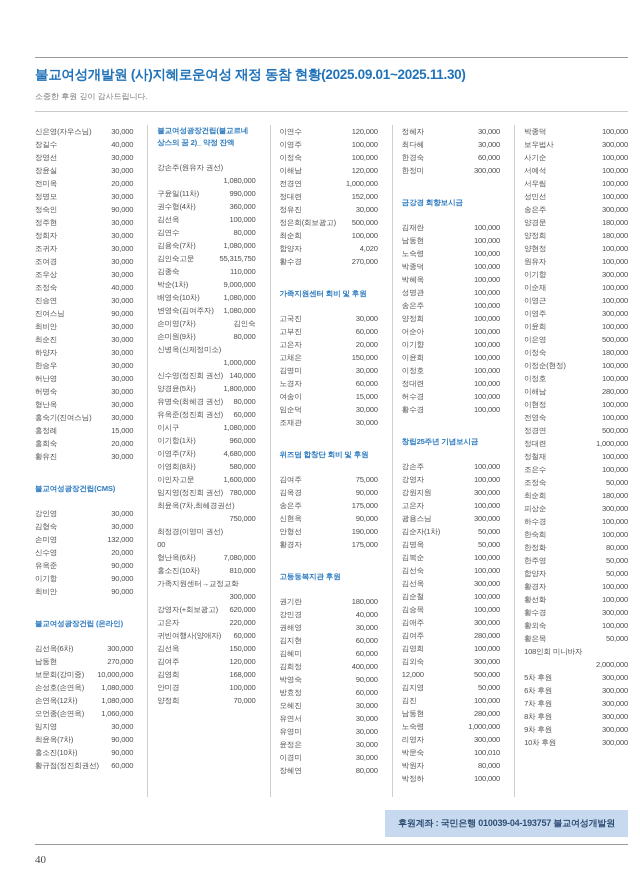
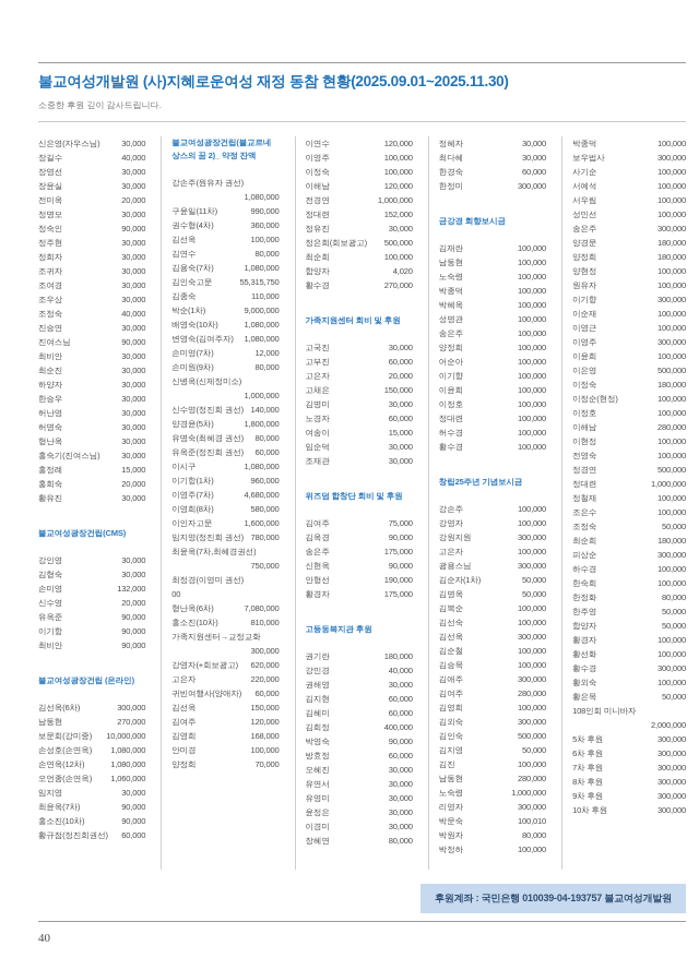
  불교여성개발원 (사)지혜로운여성 재정 동참 현황(2025.09.01~2025.11.30)
  소중한 후원 깊이 감사드립니다.
  신은영(자우스님)
  30,000
  장길수
  40,000
  장영선
  30,000
  장윤실
  30,000
  전미옥
  20,000
  정명모
  30,000
  정숙인
  90,000
  정주현
  30,000
  정희자
  30,000
  조귀자
  30,000
  조여경
  30,000
  조우상
  30,000
  조정숙
  40,000
  진승연
  30,000
  진여스님
  90,000
  최비안
  30,000
  최순진
  30,000
  하양자
  30,000
  한승우
  30,000
  허난영
  30,000
  허명숙
  30,000
  형난옥
  30,000
  홍숙기(진여스님)
  30,000
  홍정례
  15,000
  홍희숙
  20,000
  황유진
  30,000
  불교여성광장건립(CMS)
  강인영
  30,000
  김형숙
  30,000
  손미영
  132,000
  신수영
  20,000
  유옥준
  90,000
  이기항
  90,000
  최비안
  90,000
  불교여성광장건립 (온라인)
  김선옥(6차)
  300,000
  남동현
  270,000
  보문회(강미중)
  10,000,000
  손성호(손연옥)
  1,080,000
  손연옥(12차)
  1,080,000
  오언종(손연옥)
  1,060,000
  임지영
  30,000
  최윤옥(7차)
  90,000
  홍소진(10차)
  90,000
  황규점(정진희권선)
  60,000
  불교여성광장건립(불교르네상스의 꿈 2)_ 약정 잔액
  강손주(원유자 권선)
  1,080,000
  구윤일(11차)
  990,000
  권수형(4차)
  360,000
  김선옥
  100,000
  김연수
  80,000
  김용숙(7차)
  1,080,000
  김인숙고문
  55,315,750
  김종숙
  110,000
  박순(1차)
  9,000,000
  배영숙(10차)
  1,080,000
  변영숙(김여주자)
  1,080,000
  손미영(7차)
- 김인숙
+ 12,000
  손미원(9차)
  80,000
  신병옥(신제정미소)
  1,000,000
  신수영(정진희 권선)
  140,000
  양경윤(5차)
  1,800,000
  유명숙(최혜경 권선)
  80,000
  유옥준(정진희 권선)
  60,000
  이시구
  1,080,000
  이기항(1차)
  960,000
  이영주(7차)
  4,680,000
  이영희(8차)
  580,000
  이인자고문
  1,600,000
  임지영(정진희 권선)
  780,000
  최윤옥(7차,최혜경권선)
  750,000
  최정경(이영미 권선)
  00
  형난옥(6차)
  7,080,000
  홍소진(10차)
  810,000
  가족지원센터→교정교화
  300,000
  강영자(+회보광고)
  620,000
  고은자
  220,000
  귀빈여행사(양애자)
  60,000
  김선옥
  150,000
  김여주
  120,000
  김영희
  168,000
  안미경
  100,000
  양정희
  70,000
  이연수
  120,000
  이영주
  100,000
  이정숙
  100,000
  이해남
  120,000
  전경연
  1,000,000
  정대련
  152,000
  정유진
  30,000
  정은희(회보광고)
  500,000
  최순희
  100,000
  함양자
  4,020
  황수경
  270,000
  가족지원센터 회비 및 후원
  고국진
  30,000
  고부진
  60,000
  고은자
  20,000
  고채은
  150,000
  김명미
  30,000
  노경자
  60,000
  여송이
  15,000
  임순덕
  30,000
  조재관
  30,000
  위즈덤 합창단 회비 및 후원
  김여주
  75,000
  김옥경
  90,000
  송은주
  175,000
  신현옥
  90,000
  안형선
  190,000
  황경자
  175,000
  고등동복지관 후원
  권기란
  180,000
  강민경
  40,000
  권해영
  30,000
  김지현
  60,000
  김혜미
  60,000
  김희정
  400,000
  박영숙
  90,000
  방효정
  60,000
  오혜진
  30,000
  유연서
  30,000
  유영미
  30,000
  윤정은
  30,000
  이경미
  30,000
  장혜연
  80,000
  정혜자
  30,000
  최다혜
  30,000
  한경숙
  60,000
  한정미
  300,000
  금강경 회향보시금
  김재란
  100,000
  남동현
  100,000
  노숙령
  100,000
  박종덕
  100,000
  박혜옥
  100,000
  성명관
  100,000
  송은주
  100,000
  양정희
  100,000
  어순아
  100,000
  이기향
  100,000
  이윤희
  100,000
  이정호
  100,000
  정대련
  100,000
  허수경
  100,000
  황수경
  100,000
  창립25주년 기념보시금
  강손주
  100,000
  강영자
  100,000
  강원지원
  300,000
  고은자
  100,000
  광용스님
  300,000
  김순자(1차)
  50,000
  김명옥
  50,000
  김복순
  100,000
  김선숙
  100,000
  김선옥
  300,000
  김순철
  100,000
  김승목
  100,000
  김애주
  300,000
  김여주
  280,000
  김영희
  100,000
  김외숙
  300,000
- 12,000
+ 김인숙
  500,000
  김지영
  50,000
  김진
  100,000
  남동현
  280,000
  노숙령
  1,000,000
  리영자
  300,000
  박문숙
  100,010
  박원자
  80,000
  박정하
  100,000
  박종덕
  100,000
  보우법사
  300,000
  사기순
  100,000
  서예석
  100,000
  서우림
  100,000
  성민선
  100,000
  송은주
  300,000
  양경문
  180,000
  양정희
  180,000
  양현정
  100,000
  원유자
  100,000
  이기향
  300,000
  이순재
  100,000
  이영근
  100,000
  이영주
  300,000
  이윤희
  100,000
  이은영
  500,000
  이정숙
  180,000
  이정순(현정)
  100,000
  이정호
  100,000
  이해남
  280,000
  이현정
  100,000
  전영숙
  100,000
  정경연
  500,000
  정대련
  1,000,000
  정철재
  100,000
  조은수
  100,000
  조정숙
  50,000
  최순희
  180,000
  피상순
  300,000
  하수경
  100,000
  한숙희
  100,000
  한정화
  80,000
  한주영
  50,000
  함양자
  50,000
  황경자
  100,000
  황선화
  100,000
  황수경
  300,000
  황외숙
  100,000
  황은목
  50,000
  108인회 미니바자
  2,000,000
  5차 후원
  300,000
  6차 후원
  300,000
  7차 후원
  300,000
  8차 후원
  300,000
  9차 후원
  300,000
  10차 후원
  300,000
  후원계좌 : 국민은행 010039-04-193757 불교여성개발원
  40
